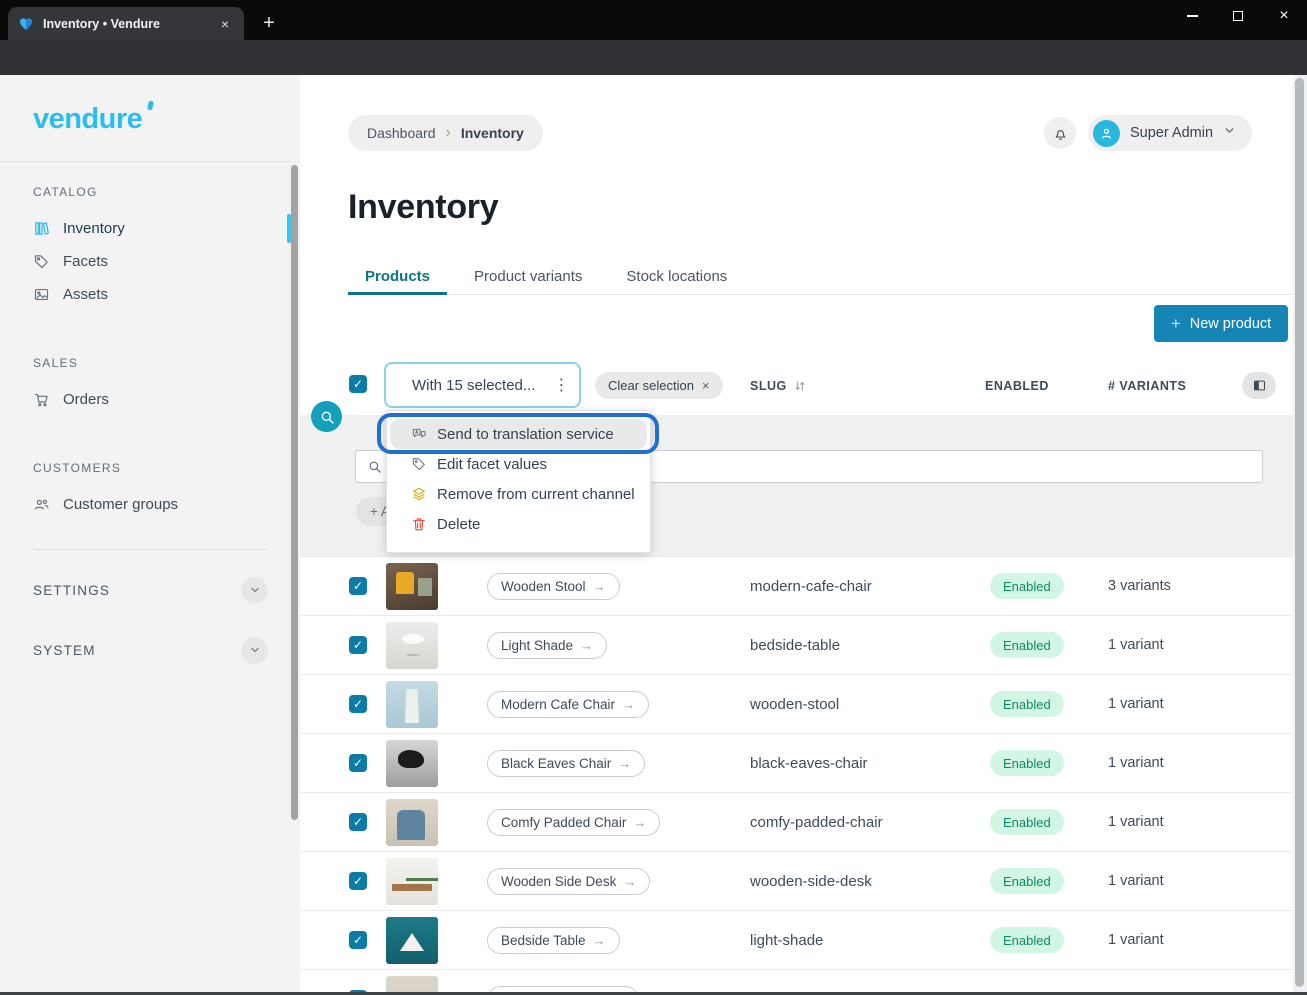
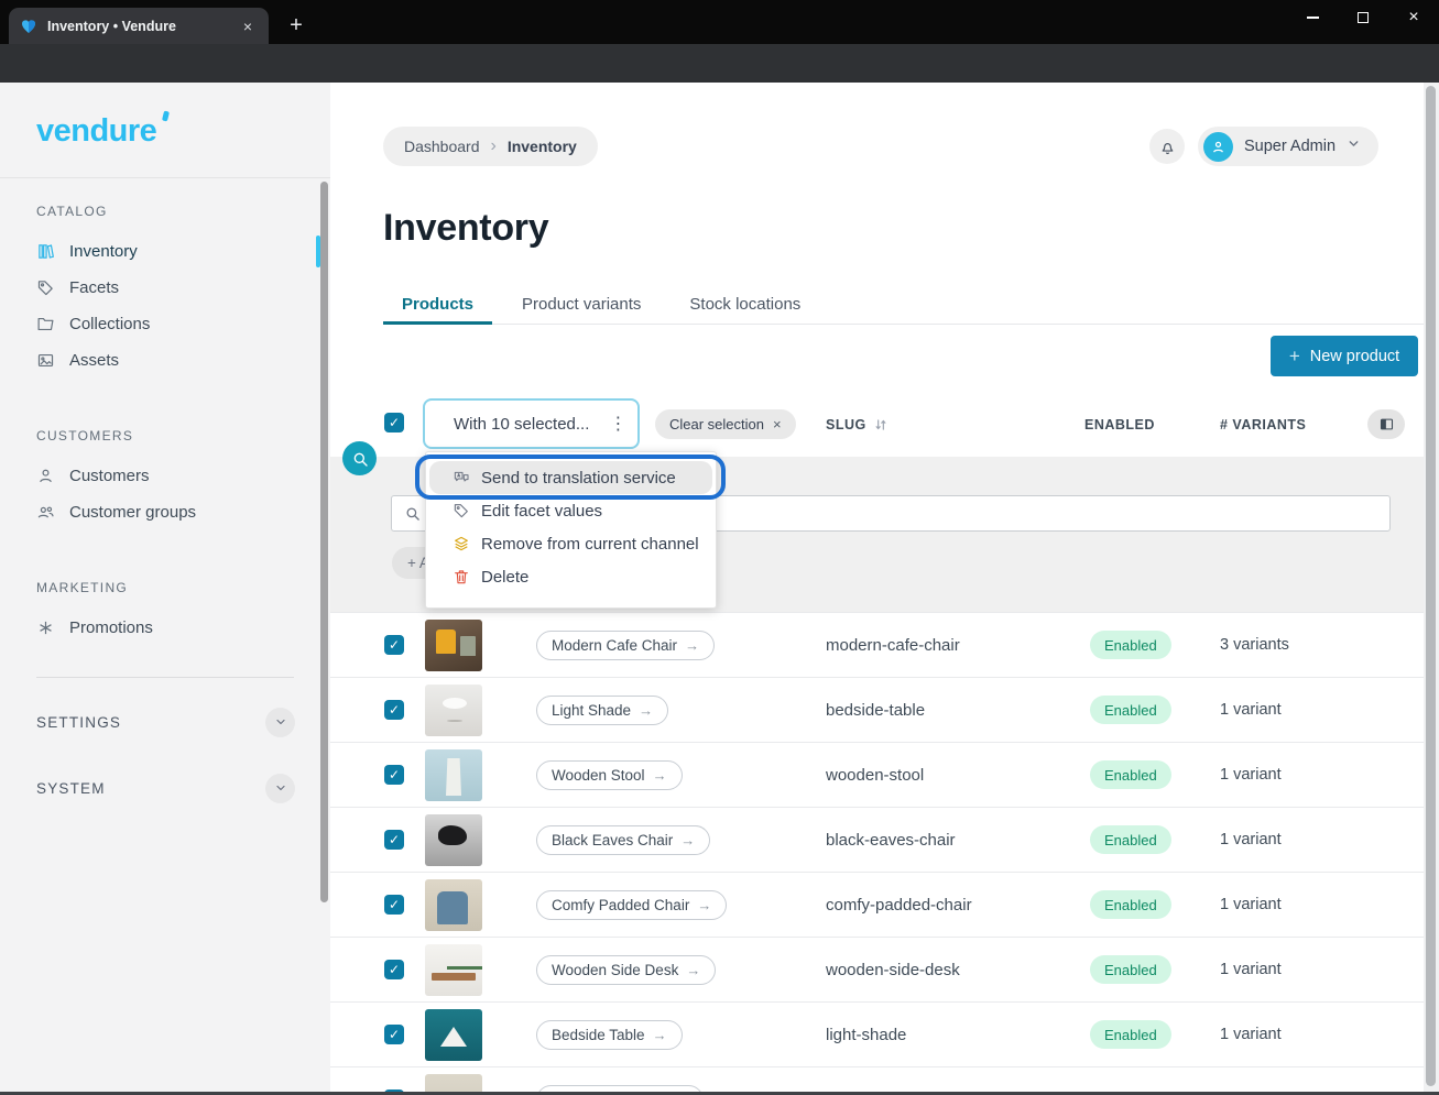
  Inventory • Vendure
  vendure
  CATALOG
  Inventory
  Facets
+ Collections
  Assets
- SALES
- Orders
  CUSTOMERS
+ Customers
  Customer groups
+ MARKETING
+ Promotions
  SETTINGS
  SYSTEM
  Dashboard
  Inventory
  Super Admin
  Inventory
  Products
  Product variants
  Stock locations
  New product
- With 15 selected...
+ With 10 selected...
  Clear selection
  SLUG
  ENABLED
  # VARIANTS
  Send to translation service
  Edit facet values
  Remove from current channel
  Delete
- Wooden Stool
+ Modern Cafe Chair
  modern-cafe-chair
  Enabled
  3 variants
  Light Shade
  bedside-table
  Enabled
  1 variant
- Modern Cafe Chair
+ Wooden Stool
  wooden-stool
  Enabled
  1 variant
  Black Eaves Chair
  black-eaves-chair
  Enabled
  1 variant
  Comfy Padded Chair
  comfy-padded-chair
  Enabled
  1 variant
  Wooden Side Desk
  wooden-side-desk
  Enabled
  1 variant
  Bedside Table
  light-shade
  Enabled
  1 variant
